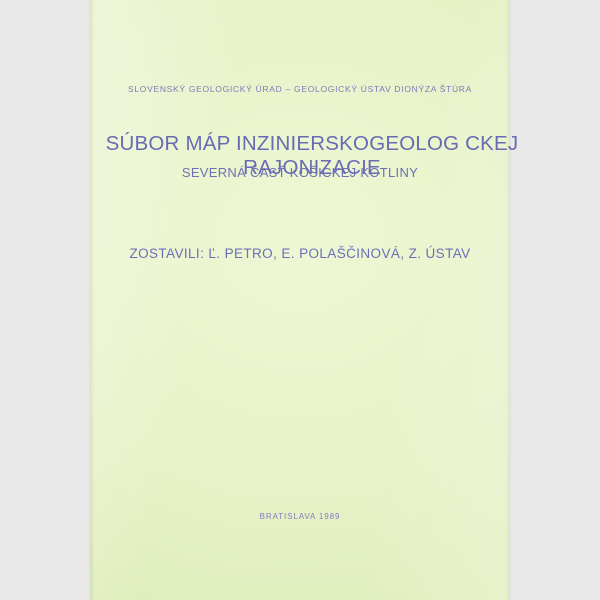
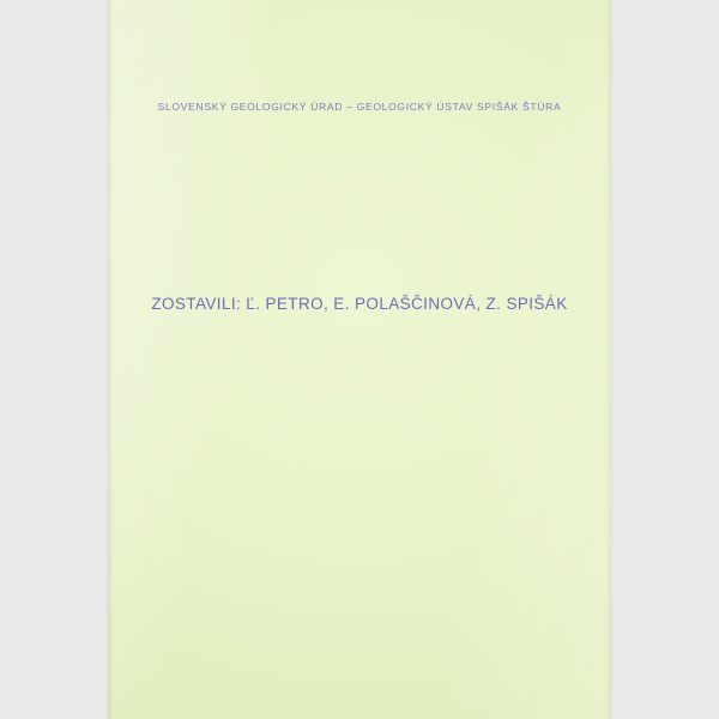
- SLOVENSKÝ GEOLOGICKÝ ÚRAD – GEOLOGICKÝ ÚSTAV DIONÝZA ŠTÚRA
+ SLOVENSKÝ GEOLOGICKÝ ÚRAD – GEOLOGICKÝ ÚSTAV SPIŠÁK ŠTÚRA
- SÚBOR MÁP INZINIERSKOGEOLOG CKEJ RAJONIZACIE
- SEVERNÁ ČASŤ KOŠICKEJ KOTLINY
- ZOSTAVILI: Ľ. PETRO, E. POLAŠČINOVÁ, Z. ÚSTAV
+ ZOSTAVILI: Ľ. PETRO, E. POLAŠČINOVÁ, Z. SPIŠÁK
- BRATISLAVA 1989
